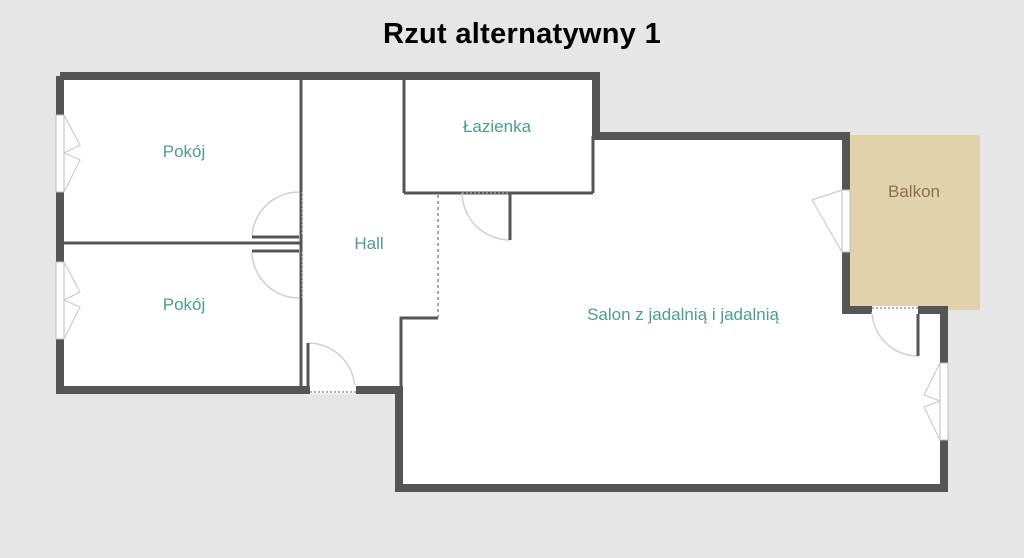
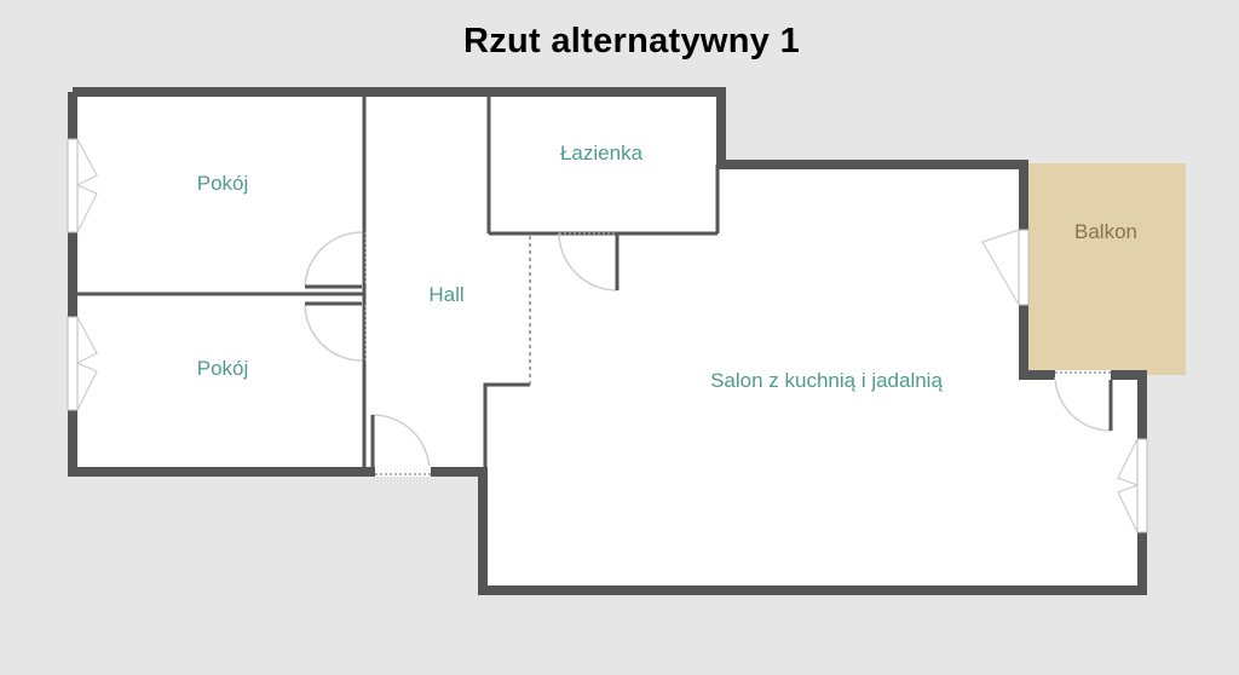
  Rzut alternatywny 1
  Pokój
  Pokój
  Hall
  Łazienka
- Salon z jadalnią i jadalnią
+ Salon z kuchnią i jadalnią
  Balkon
